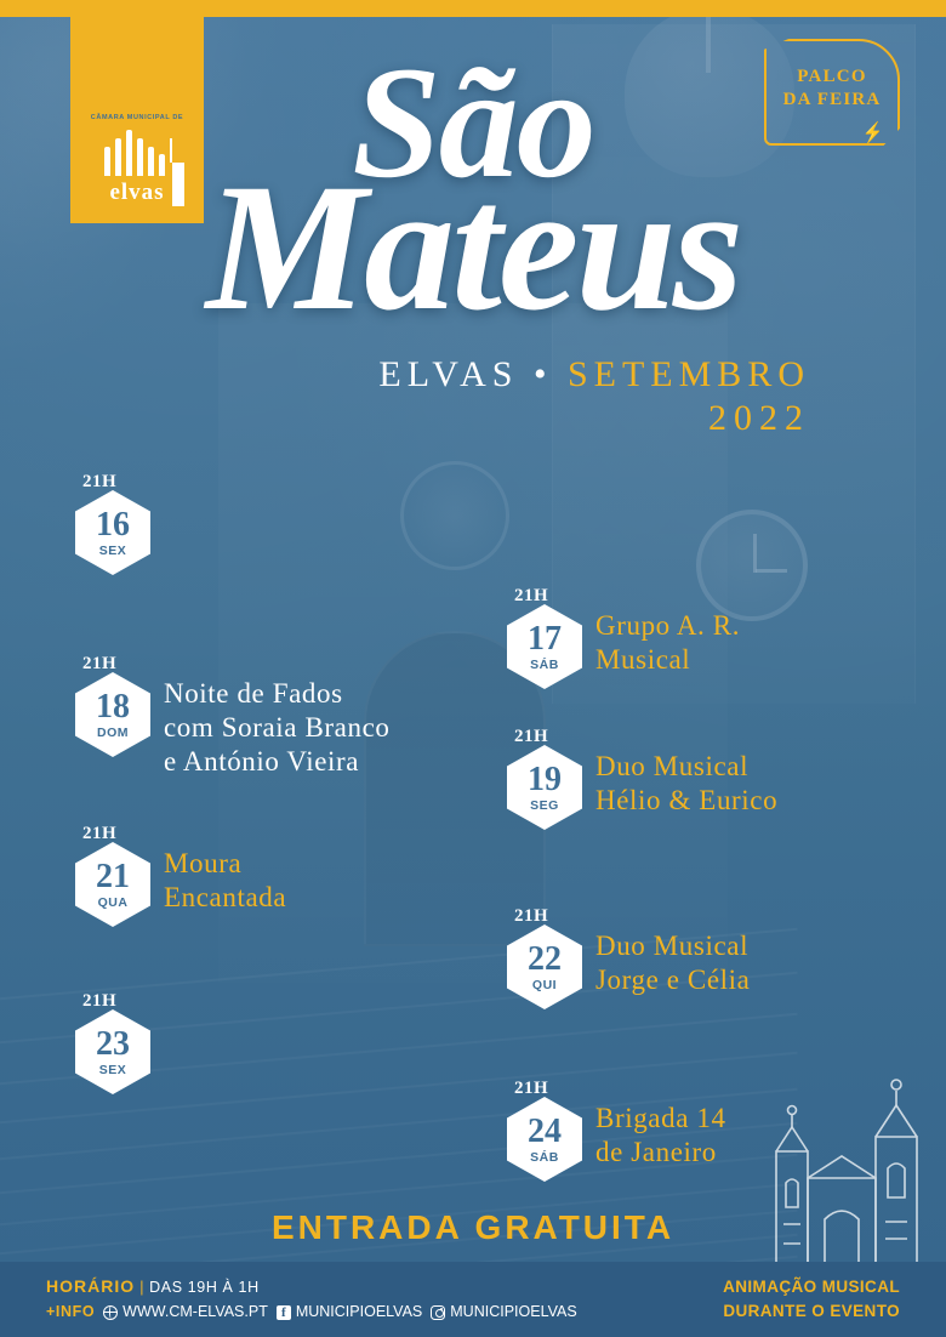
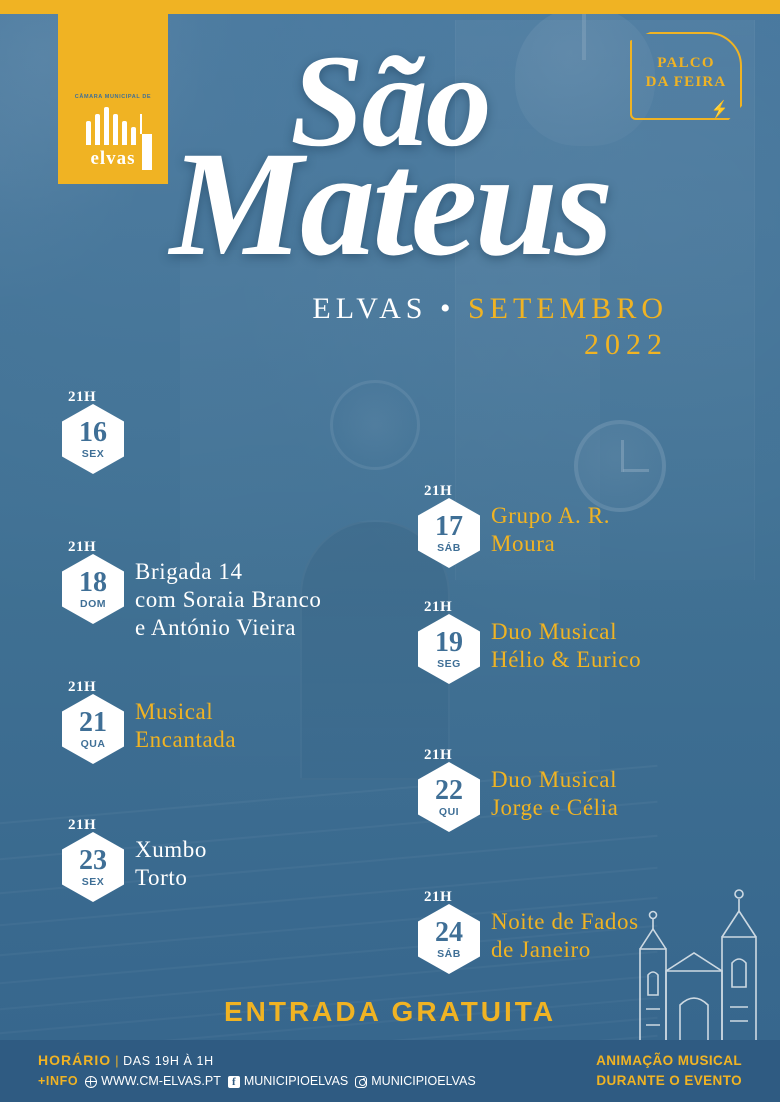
  elvas
  PALCO
  DA FEIRA
  São
  Mateus
  ELVAS • SETEMBRO
  2022
  21H
  16
  SEX
  21H
  17
  SÁB
  Grupo A. R.
- Musical
+ Moura
  21H
  18
  DOM
- Noite de Fados
+ Brigada 14
  com Soraia Branco
  e António Vieira
  21H
  19
  SEG
  Duo Musical
  Hélio & Eurico
  21H
  21
  QUA
- Moura
+ Musical
  Encantada
  21H
  22
  QUI
  Duo Musical
  Jorge e Célia
  21H
  23
  SEX
+ Xumbo
+ Torto
  21H
  24
  SÁB
- Brigada 14
+ Noite de Fados
  de Janeiro
  ENTRADA GRATUITA
  HORÁRIO | DAS 19H À 1H
  +INFO
  WWW.CM-ELVAS.PT
  f
  MUNICIPIOELVAS
  MUNICIPIOELVAS
  ANIMAÇÃO MUSICAL
  DURANTE O EVENTO
